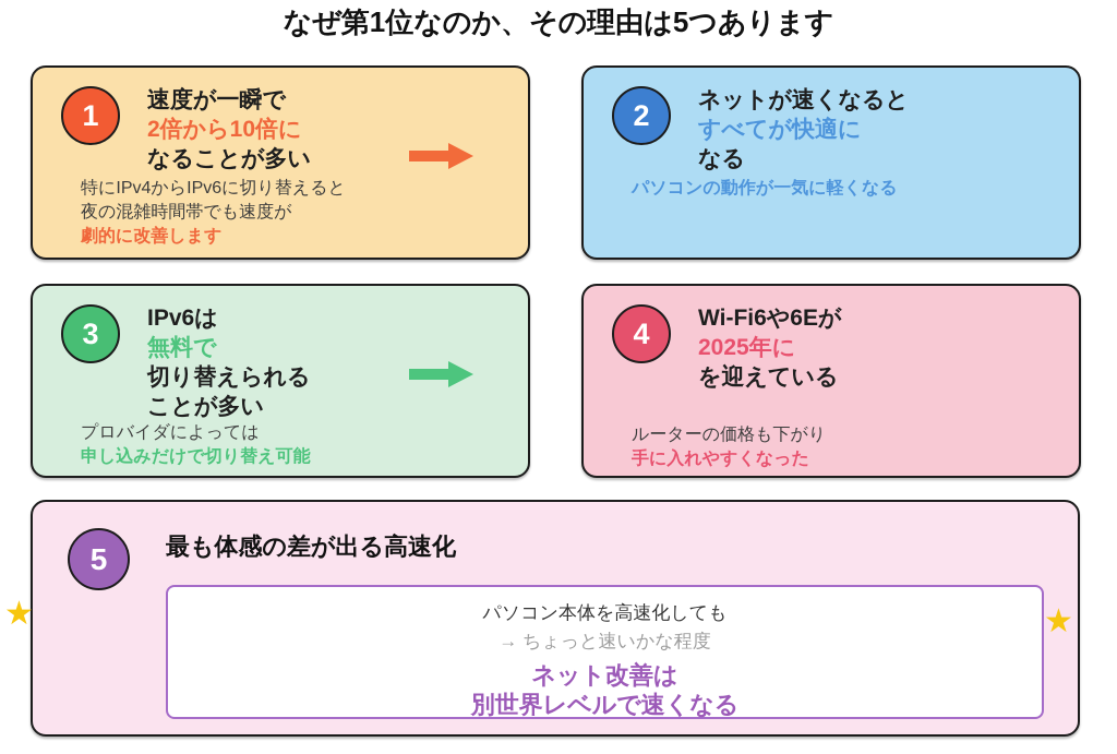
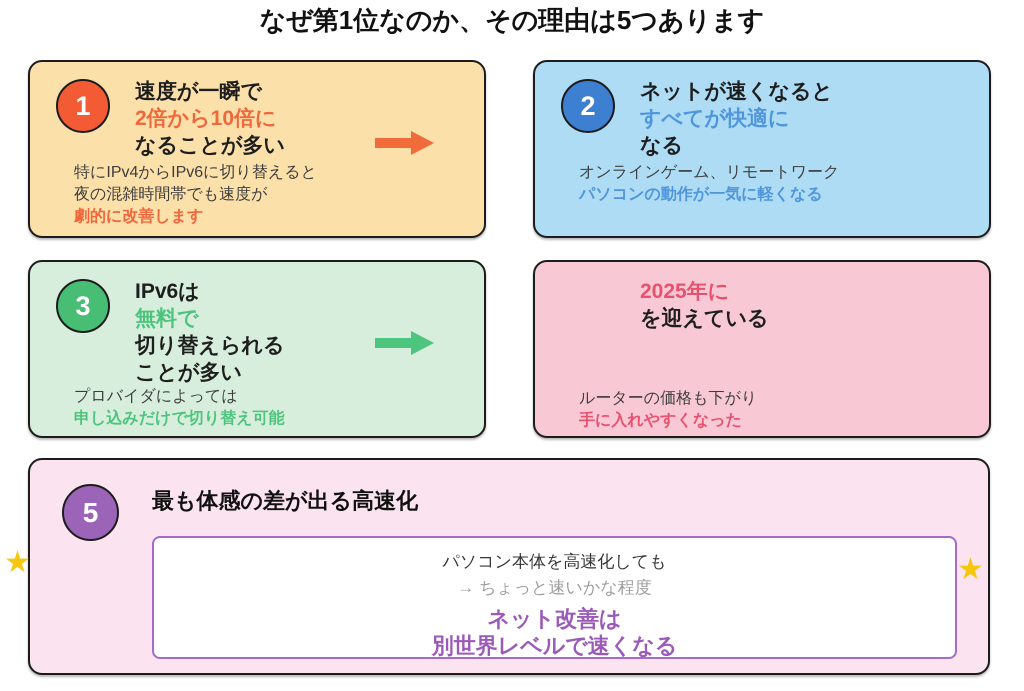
  なぜ第1位なのか、その理由は5つあります
  1
  速度が一瞬で
  2倍から10倍に
  なることが多い
  特にIPv4からIPv6に切り替えると
  夜の混雑時間帯でも速度が
  劇的に改善します
  2
  ネットが速くなると
  すべてが快適に
  なる
+ オンラインゲーム、リモートワーク
  パソコンの動作が一気に軽くなる
  3
  IPv6は
  無料で
  切り替えられる
  ことが多い
  プロバイダによっては
  申し込みだけで切り替え可能
- 4
- Wi-Fi6や6Eが
  2025年に
  を迎えている
  ルーターの価格も下がり
  手に入れやすくなった
  5
  最も体感の差が出る高速化
  パソコン本体を高速化しても
  → ちょっと速いかな程度
  ネット改善は
  別世界レベルで速くなる
  ★
  ★
